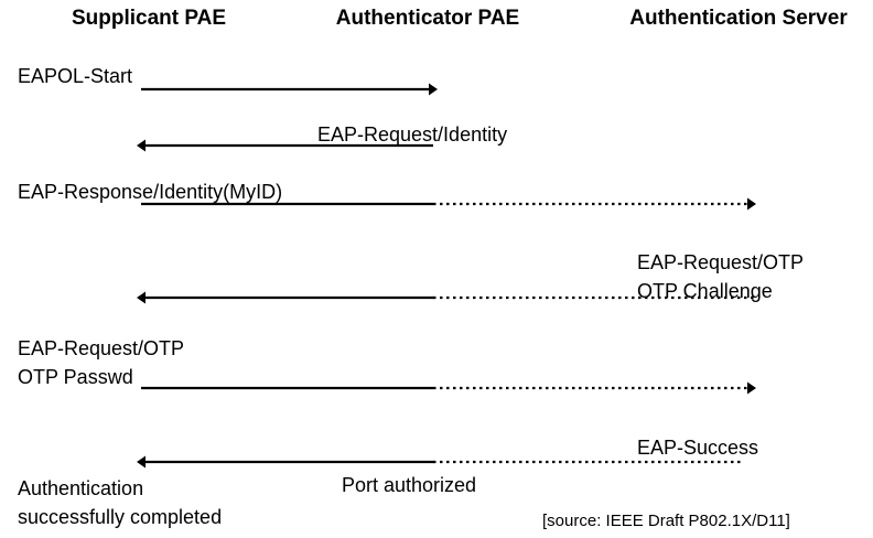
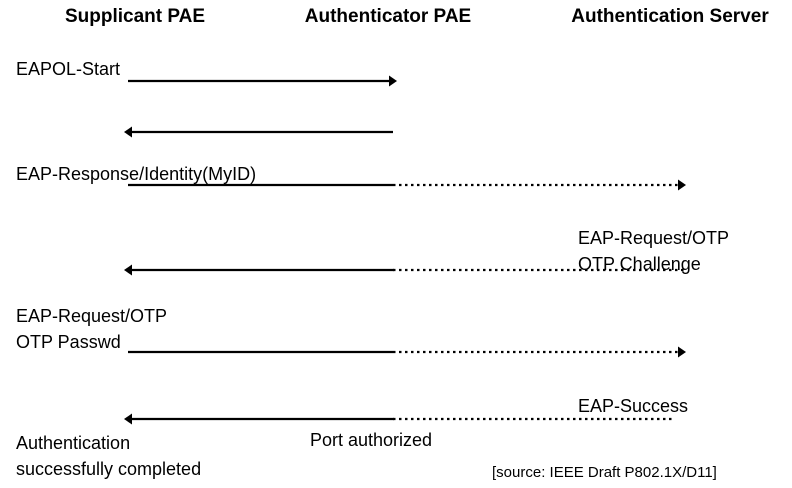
  Supplicant PAE
  Authenticator PAE
  Authentication Server
  EAPOL-Start
- EAP-Request/Identity
  EAP-Response/Identity(MyID)
  EAP-Request/OTP
  OTP Challenge
  EAP-Request/OTP
  OTP Passwd
  EAP-Success
  Port authorized
  Authentication
  successfully completed
  [source: IEEE Draft P802.1X/D11]
